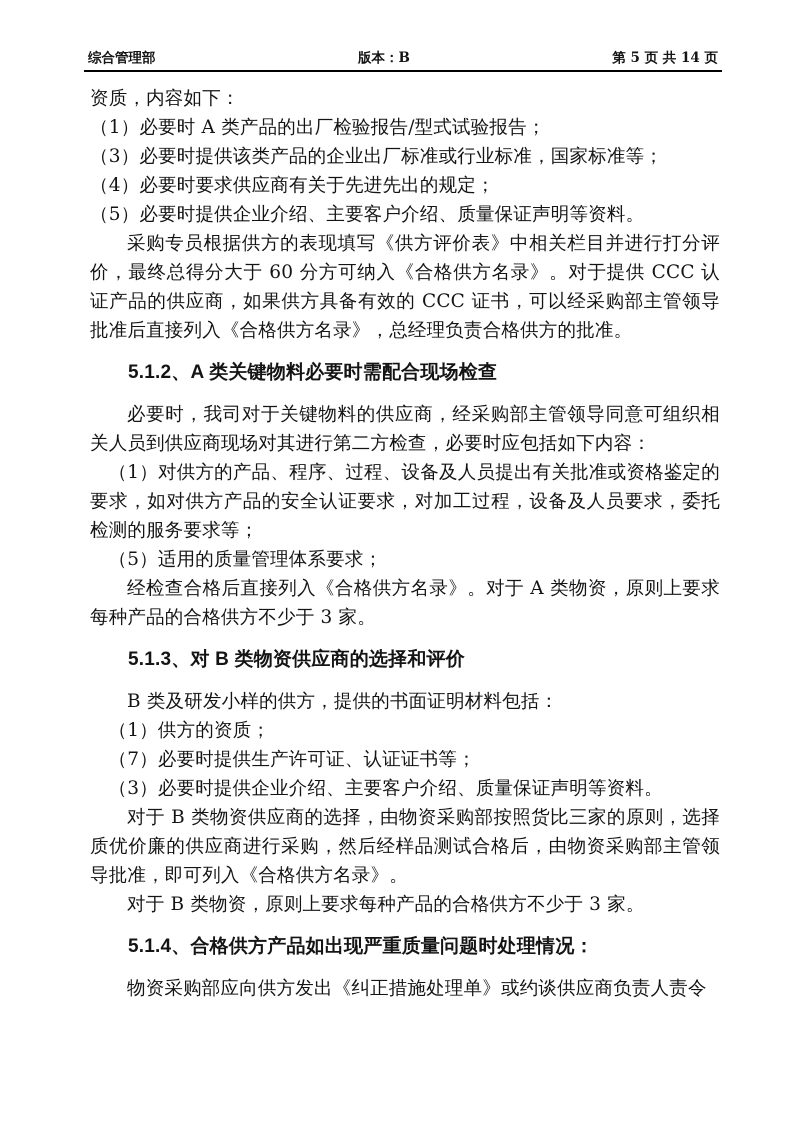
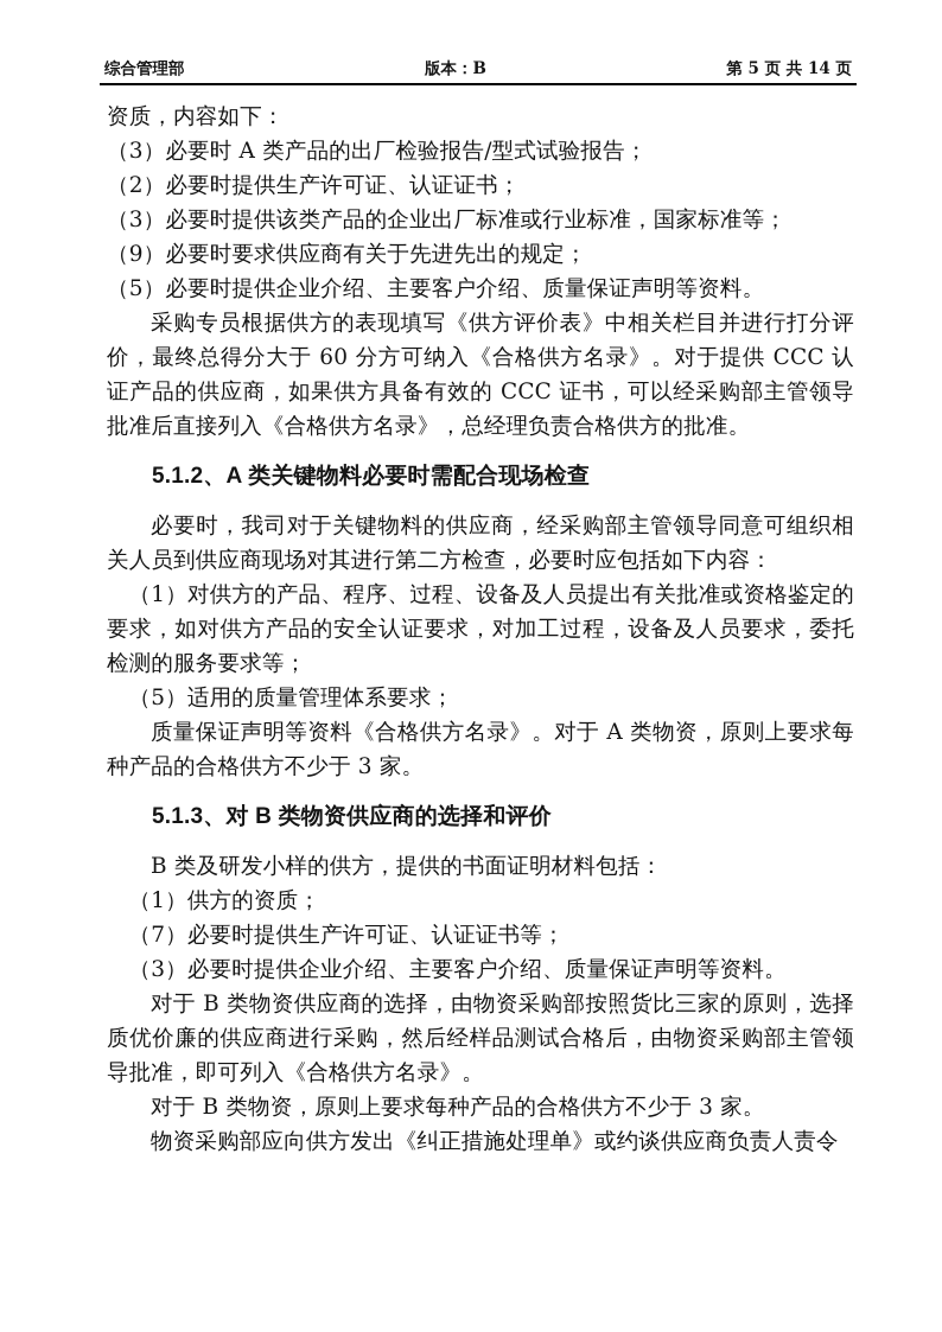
  综合管理部
  版本：B
  第 5 页 共 14 页
  资质，内容如下：
- （1）必要时 A 类产品的出厂检验报告/型式试验报告；
+ （3）必要时 A 类产品的出厂检验报告/型式试验报告；
+ （2）必要时提供生产许可证、认证证书；
  （3）必要时提供该类产品的企业出厂标准或行业标准，国家标准等；
- （4）必要时要求供应商有关于先进先出的规定；
+ （9）必要时要求供应商有关于先进先出的规定；
  （5）必要时提供企业介绍、主要客户介绍、质量保证声明等资料。
  采购专员根据供方的表现填写《供方评价表》中相关栏目并进行打分评价，最终总得分大于 60 分方可纳入《合格供方名录》。对于提供 CCC 认证产品的供应商，如果供方具备有效的 CCC 证书，可以经采购部主管领导批准后直接列入《合格供方名录》，总经理负责合格供方的批准。
  5.1.2、A 类关键物料必要时需配合现场检查
  必要时，我司对于关键物料的供应商，经采购部主管领导同意可组织相关人员到供应商现场对其进行第二方检查，必要时应包括如下内容：
  （1）对供方的产品、程序、过程、设备及人员提出有关批准或资格鉴定的要求，如对供方产品的安全认证要求，对加工过程，设备及人员要求，委托检测的服务要求等；
  （5）适用的质量管理体系要求；
- 经检查合格后直接列入《合格供方名录》。对于 A 类物资，原则上要求每种产品的合格供方不少于 3 家。
+ 质量保证声明等资料《合格供方名录》。对于 A 类物资，原则上要求每种产品的合格供方不少于 3 家。
  5.1.3、对 B 类物资供应商的选择和评价
  B 类及研发小样的供方，提供的书面证明材料包括：
  （1）供方的资质；
  （7）必要时提供生产许可证、认证证书等；
  （3）必要时提供企业介绍、主要客户介绍、质量保证声明等资料。
  对于 B 类物资供应商的选择，由物资采购部按照货比三家的原则，选择质优价廉的供应商进行采购，然后经样品测试合格后，由物资采购部主管领导批准，即可列入《合格供方名录》。
  对于 B 类物资，原则上要求每种产品的合格供方不少于 3 家。
- 5.1.4、合格供方产品如出现严重质量问题时处理情况：
  物资采购部应向供方发出《纠正措施处理单》或约谈供应商负责人责令
